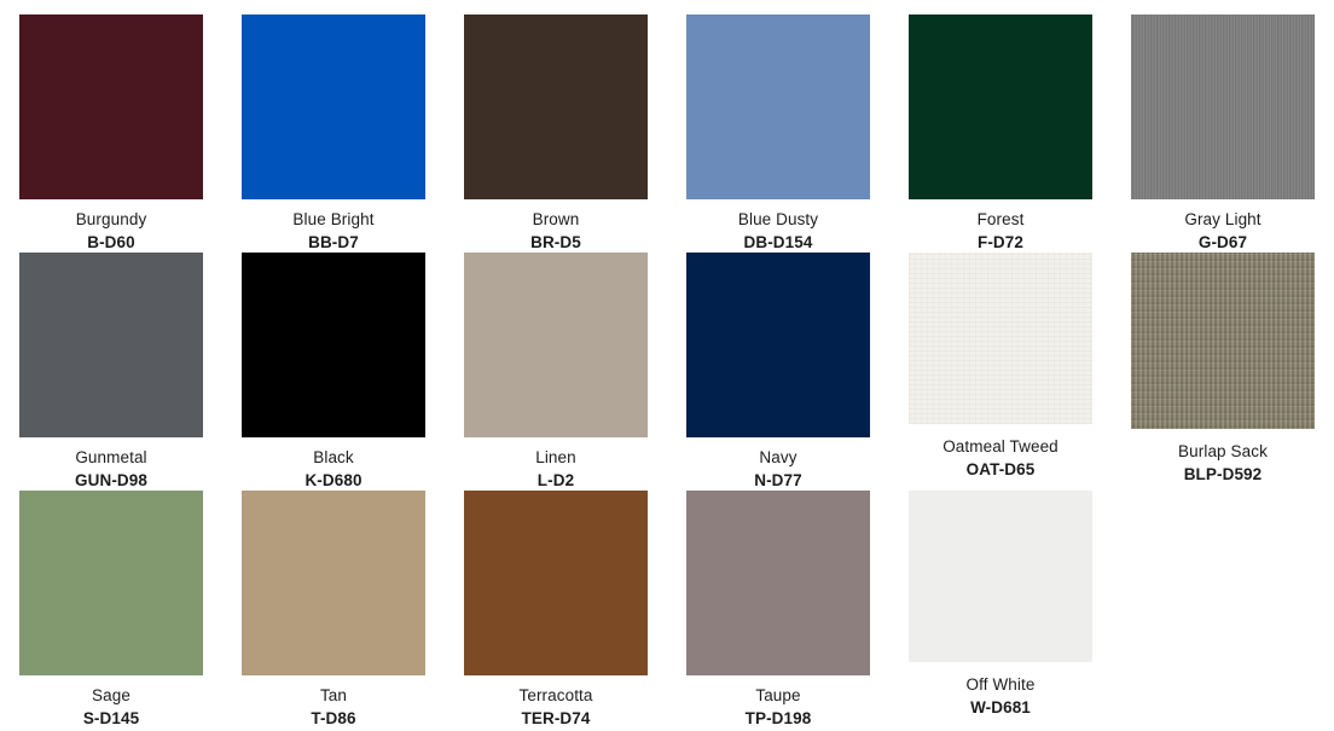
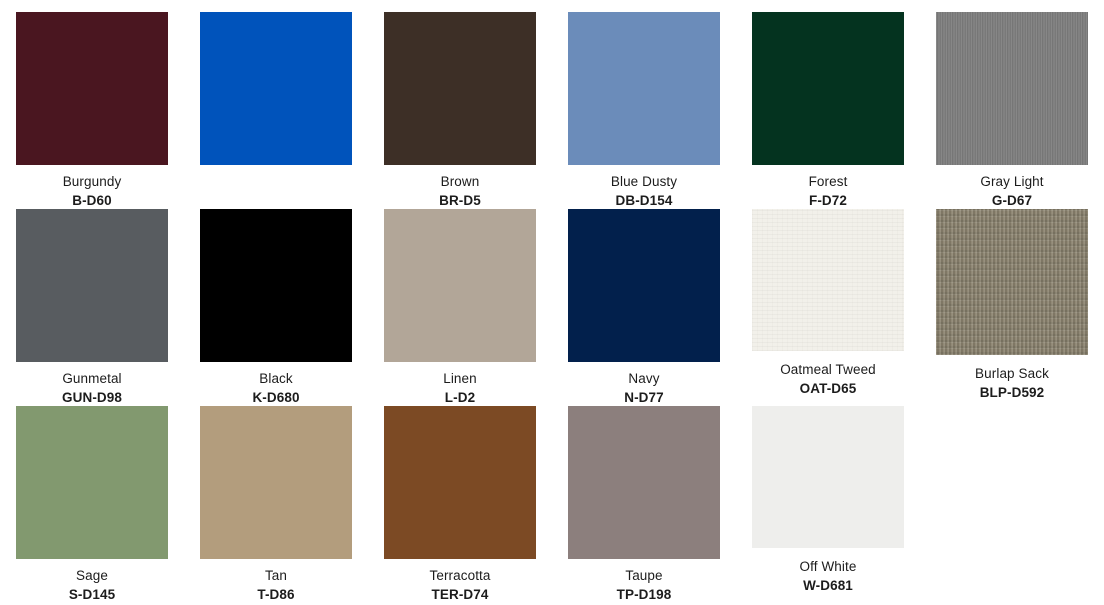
  Burgundy
  B-D60
- Blue Bright
- BB-D7
  Brown
  BR-D5
  Blue Dusty
  DB-D154
  Forest
  F-D72
  Gray Light
  G-D67
  Gunmetal
  GUN-D98
  Black
  K-D680
  Linen
  L-D2
  Navy
  N-D77
  Oatmeal Tweed
  OAT-D65
  Burlap Sack
  BLP-D592
  Sage
  S-D145
  Tan
  T-D86
  Terracotta
  TER-D74
  Taupe
  TP-D198
  Off White
  W-D681
